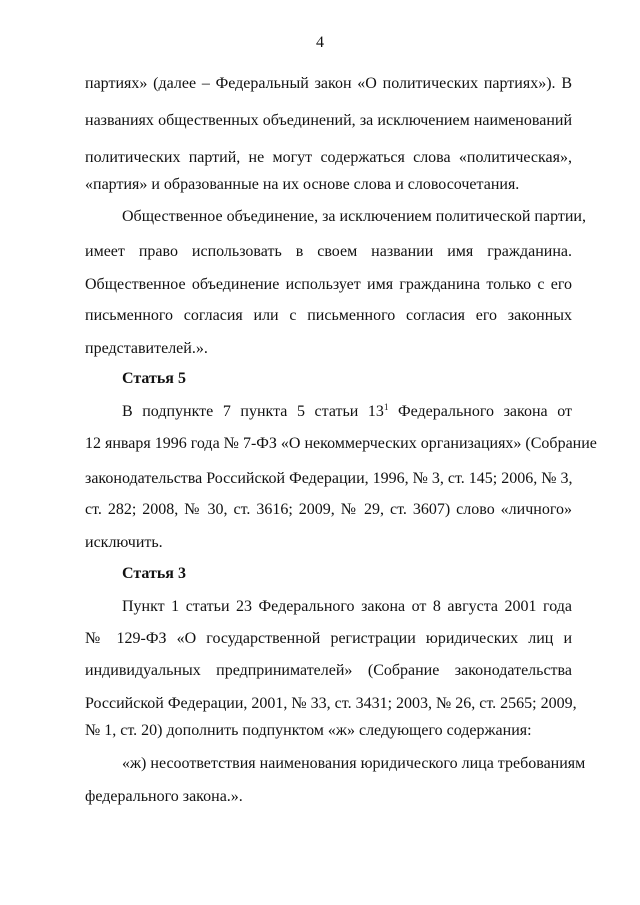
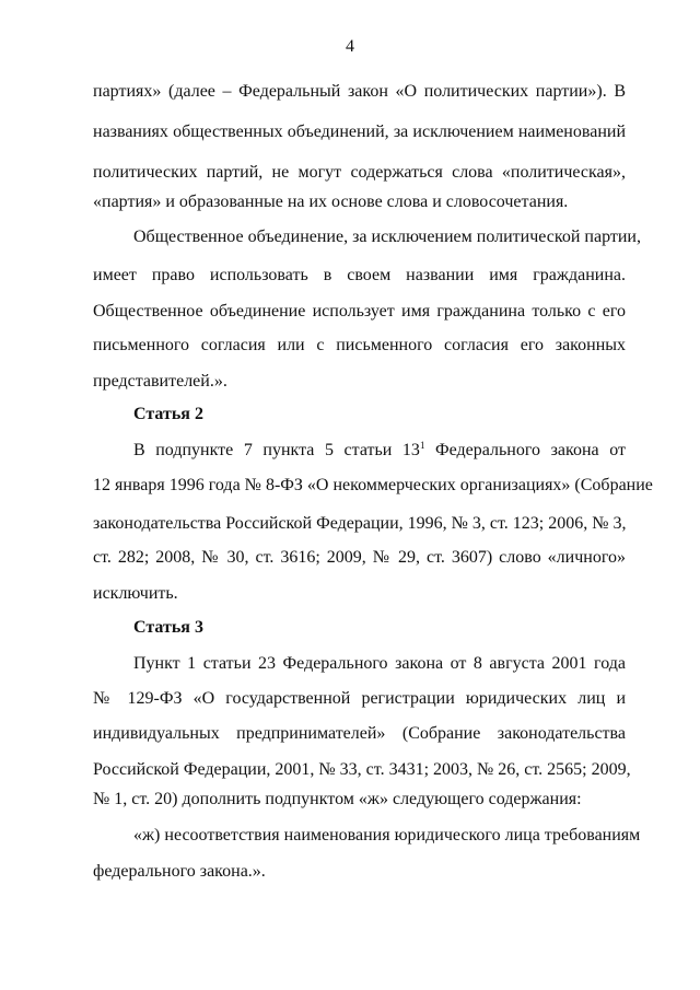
  4
- партиях» (далее – Федеральный закон «О политических партиях»). В
+ партиях» (далее – Федеральный закон «О политических партии»). В
  названиях общественных объединений, за исключением наименований
  политических партий, не могут содержаться слова «политическая»,
  «партия» и образованные на их основе слова и словосочетания.
  Общественное объединение, за исключением политической партии,
  имеет право использовать в своем названии имя гражданина.
  Общественное объединение использует имя гражданина только с его
  письменного согласия или с письменного согласия его законных
  представителей.».
- Статья 5
+ Статья 2
  В подпункте 7 пункта 5 статьи 131 Федерального закона от
- 12 января 1996 года № 7-ФЗ «О некоммерческих организациях» (Собрание
+ 12 января 1996 года № 8-ФЗ «О некоммерческих организациях» (Собрание
- законодательства Российской Федерации, 1996, № 3, ст. 145; 2006, № 3,
+ законодательства Российской Федерации, 1996, № 3, ст. 123; 2006, № 3,
  ст. 282; 2008, № 30, ст. 3616; 2009, № 29, ст. 3607) слово «личного»
  исключить.
  Статья 3
  Пункт 1 статьи 23 Федерального закона от 8 августа 2001 года
  № 129-ФЗ «О государственной регистрации юридических лиц и
  индивидуальных предпринимателей» (Собрание законодательства
  Российской Федерации, 2001, № 33, ст. 3431; 2003, № 26, ст. 2565; 2009,
  № 1, ст. 20) дополнить подпунктом «ж» следующего содержания:
  «ж) несоответствия наименования юридического лица требованиям
  федерального закона.».
